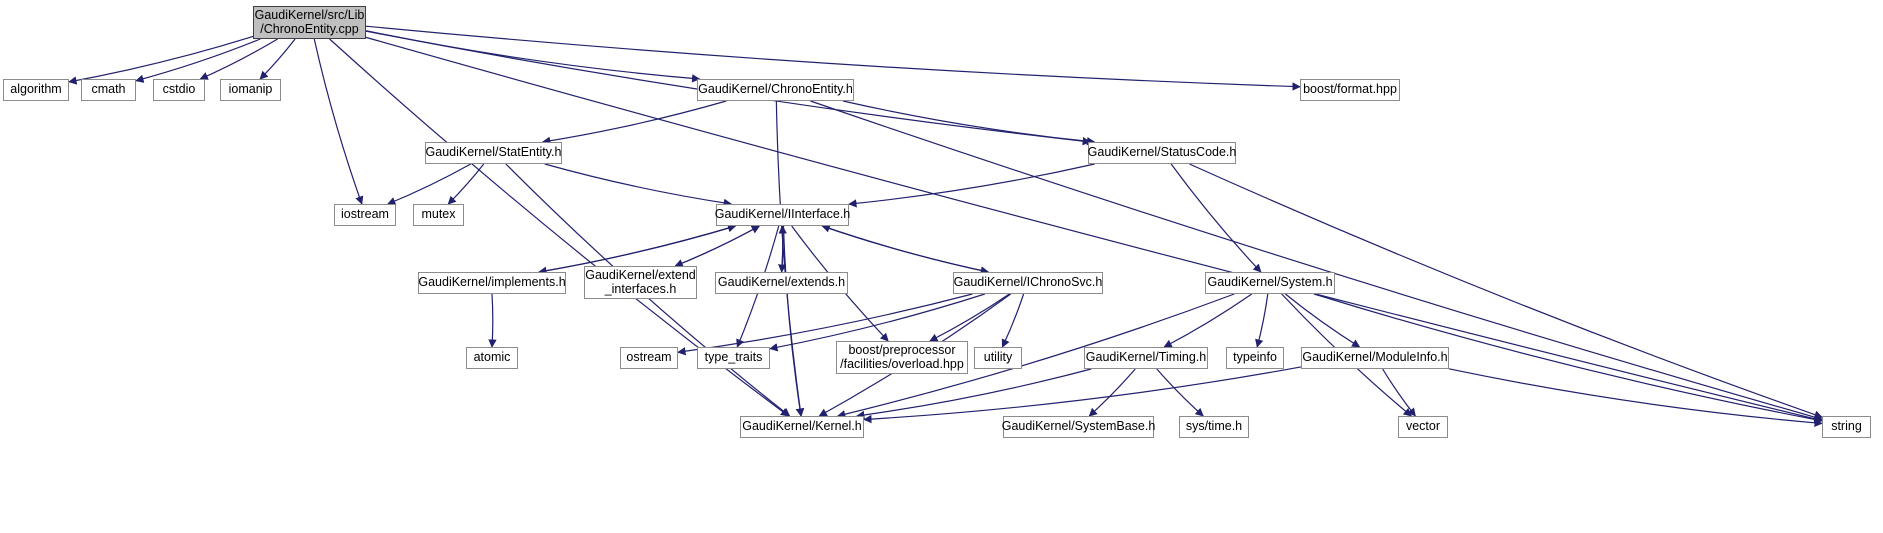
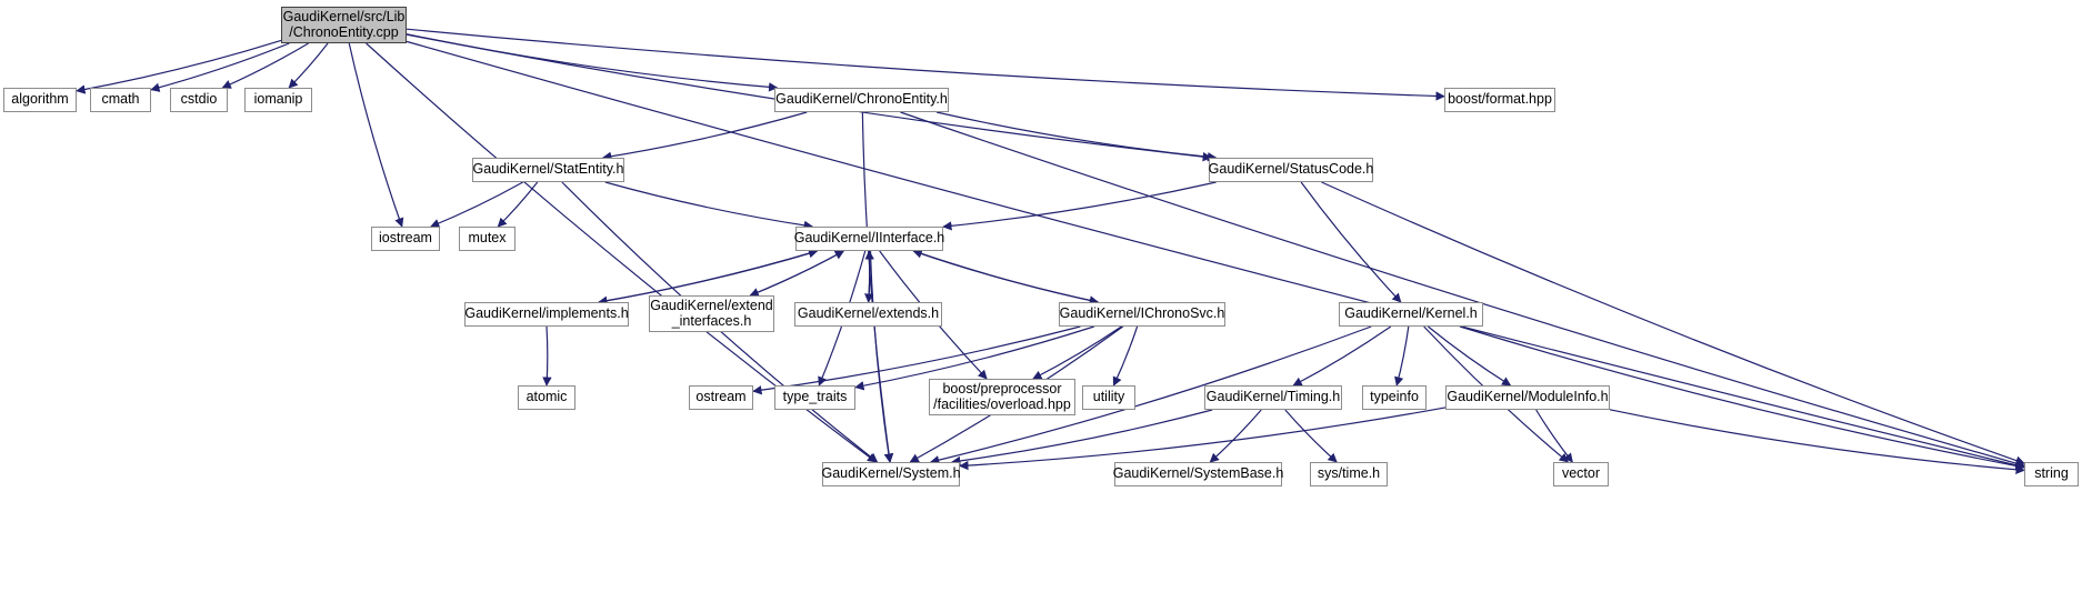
  GaudiKernel/src/Lib
  /ChronoEntity.cpp
  algorithm
  cmath
  cstdio
  iomanip
  GaudiKernel/ChronoEntity.h
  boost/format.hpp
  GaudiKernel/StatEntity.h
  GaudiKernel/StatusCode.h
  iostream
  mutex
  GaudiKernel/IInterface.h
  GaudiKernel/implements.h
  GaudiKernel/extend
  _interfaces.h
  GaudiKernel/extends.h
  GaudiKernel/IChronoSvc.h
- GaudiKernel/System.h
+ GaudiKernel/Kernel.h
  atomic
  ostream
  type_traits
  boost/preprocessor
  /facilities/overload.hpp
  utility
  GaudiKernel/Timing.h
  typeinfo
  GaudiKernel/ModuleInfo.h
  vector
  string
- GaudiKernel/Kernel.h
+ GaudiKernel/System.h
  GaudiKernel/SystemBase.h
  sys/time.h
